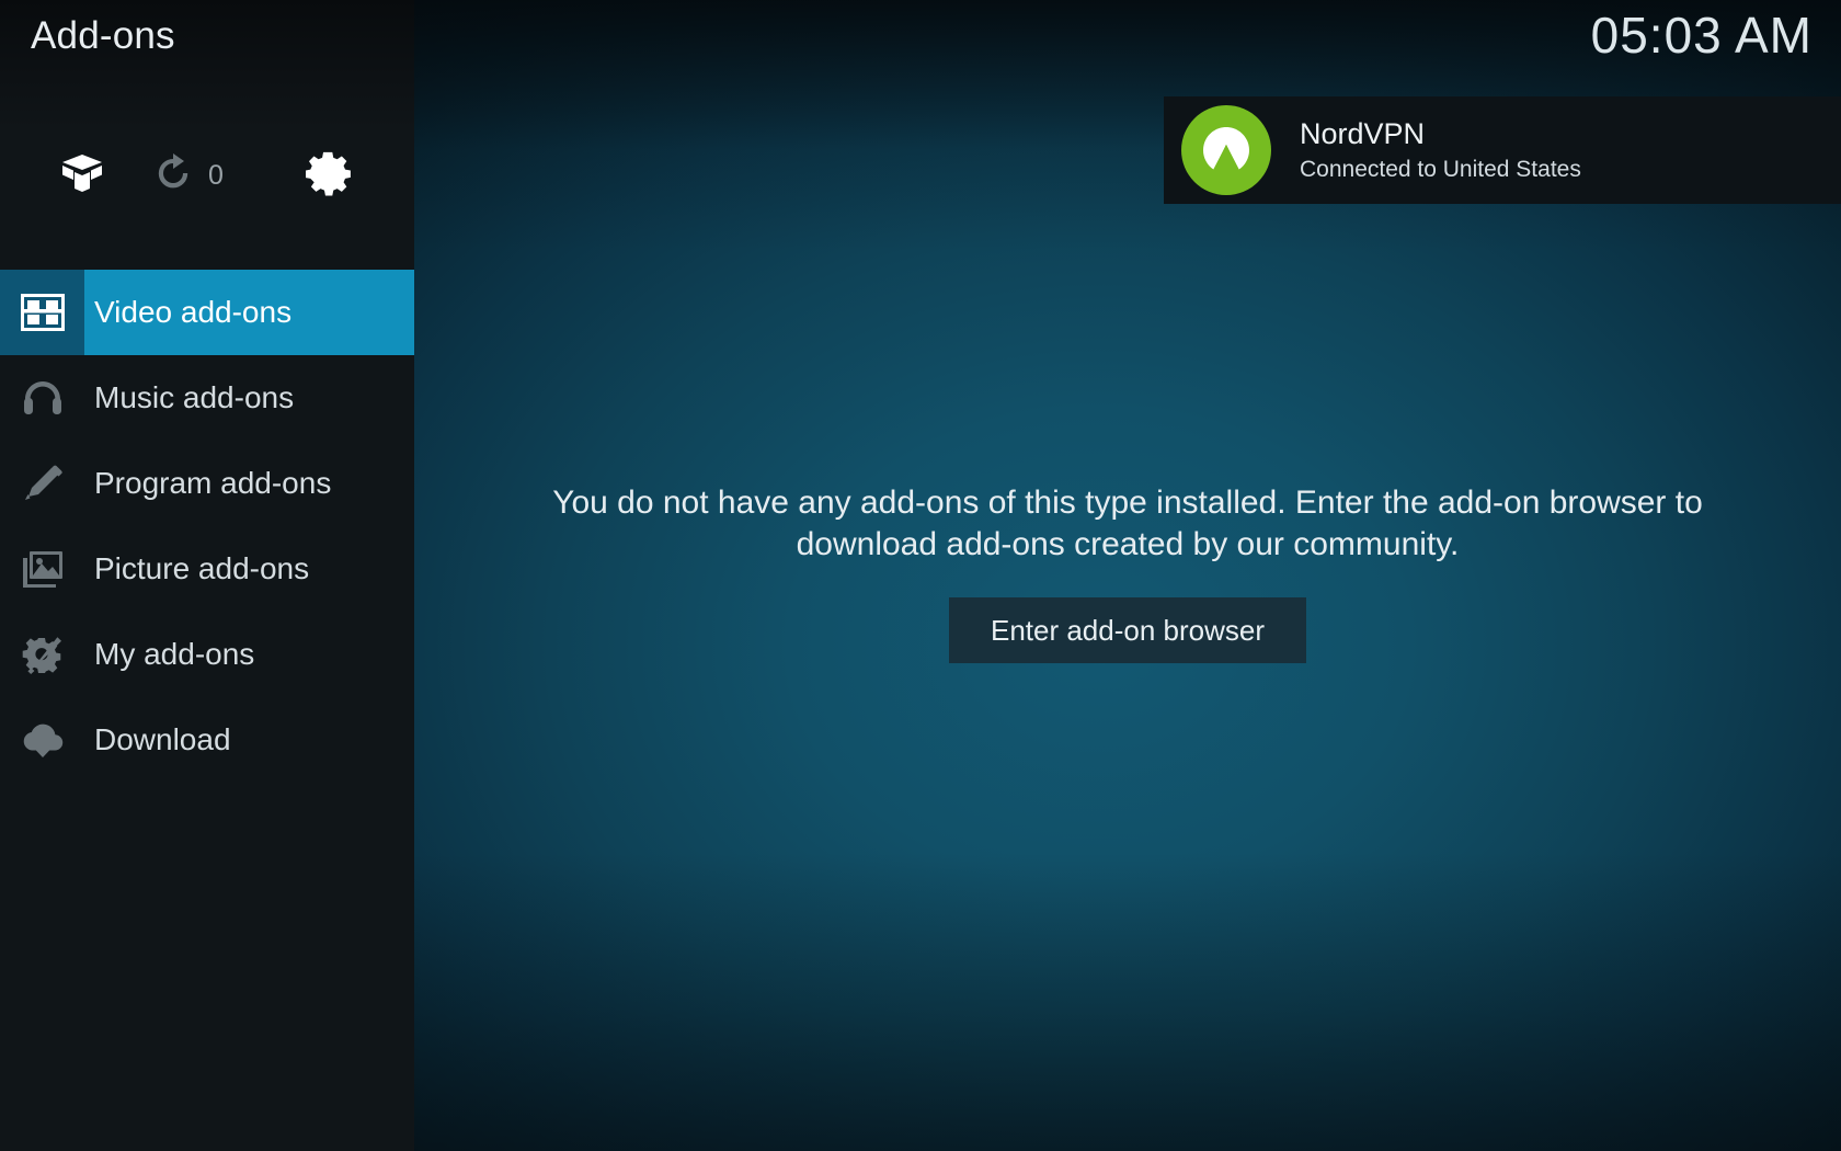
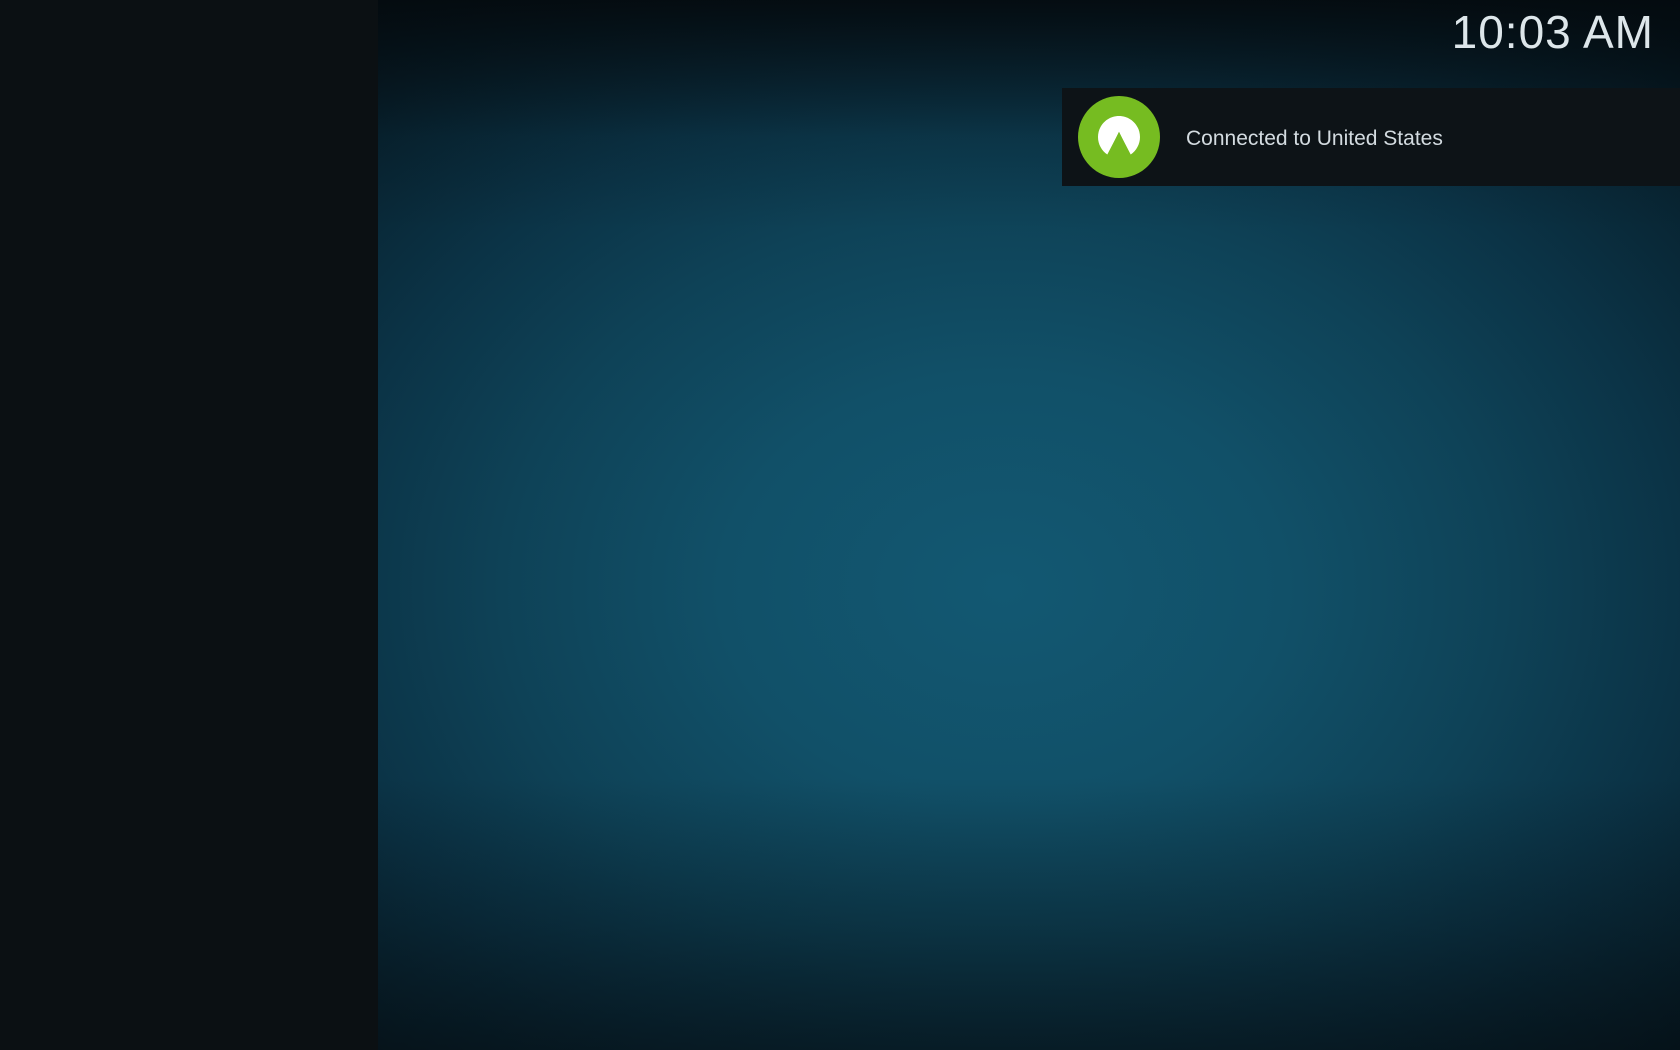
- Add-ons
- 0
- Video add-ons
- Music add-ons
- Program add-ons
- Picture add-ons
- My add-ons
- Download
- 05:03 AM
+ 10:03 AM
- NordVPN
  Connected to United States
- You do not have any add-ons of this type installed. Enter the add-on browser to download add-ons created by our community.
- Enter add-on browser
